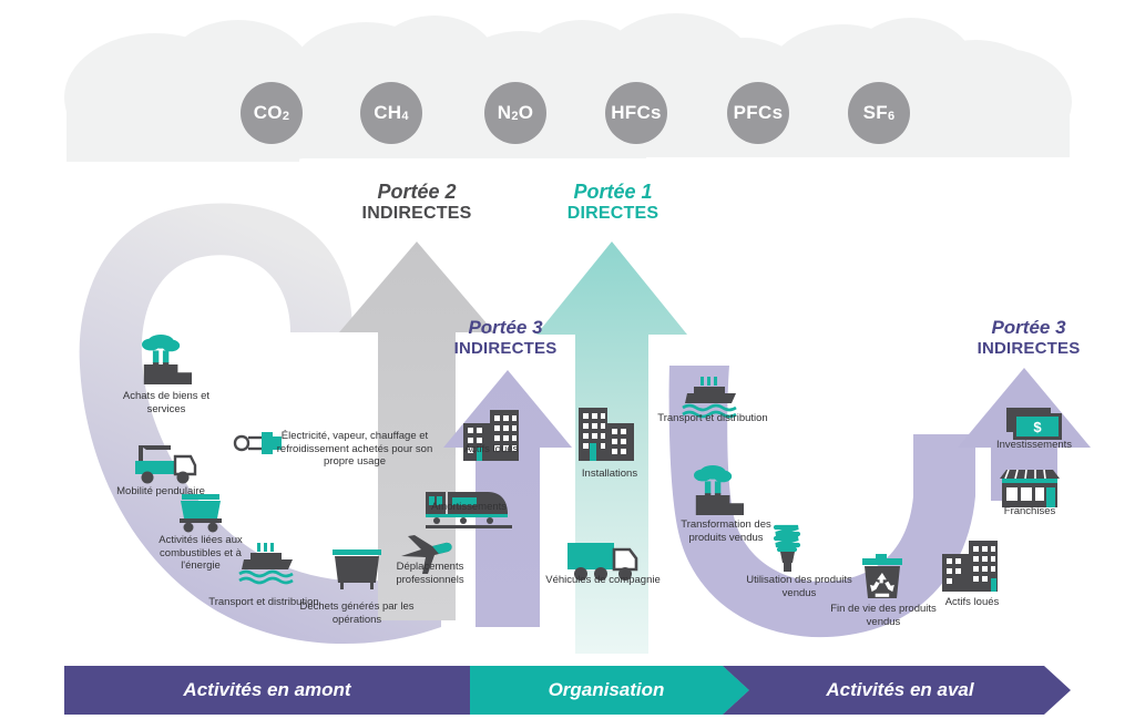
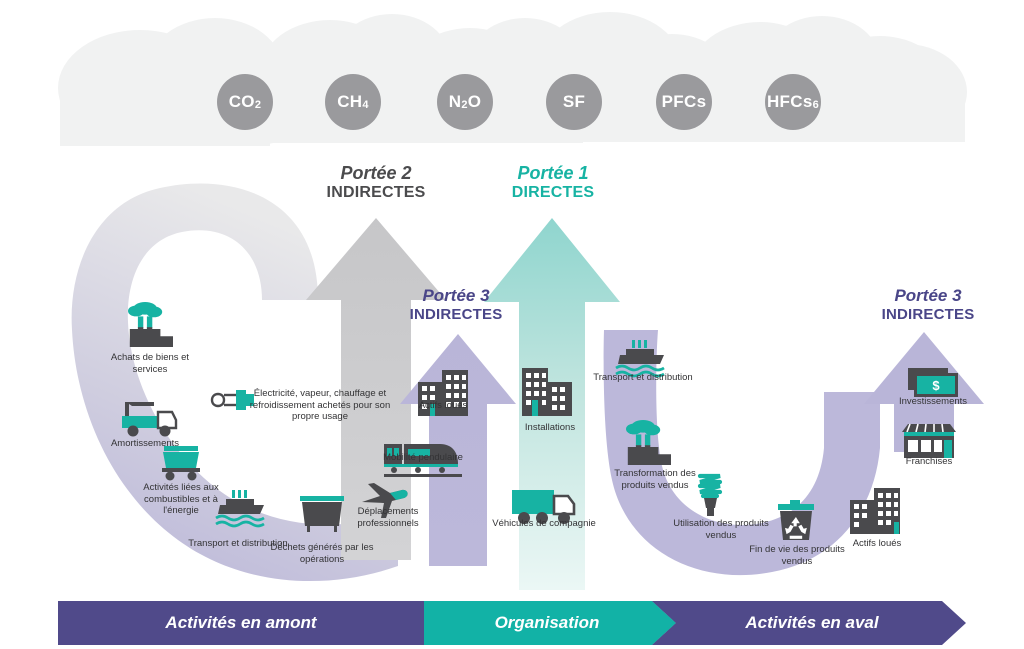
  $
  CO
  2
  CH
  4
  N
  2
  O
- HFCs
+ SF
  PFCs
- SF
+ HFCs
  6
  Portée 2
  INDIRECTES
  Portée 1
  DIRECTES
  Portée 3
  INDIRECTES
  Portée 3
  INDIRECTES
  Achats de biens et services
- Mobilité pendulaire
+ Amortissements
  Électricité, vapeur, chauffage et refroidissement achetés pour son propre usage
  Activités liées aux combustibles et à l'énergie
  Transport et distribution
  Déchets générés par les opérations
  Déplacements professionnels
- Amortissements
+ Mobilité pendulaire
  Actifs loués
  Installations
  Véhicules de compagnie
  Transport et distribution
  Transformation des produits vendus
  Utilisation des produits vendus
  Fin de vie des produits vendus
  Actifs loués
  Franchises
  Investissements
  Activités en amont
  Organisation
  Activités en aval
